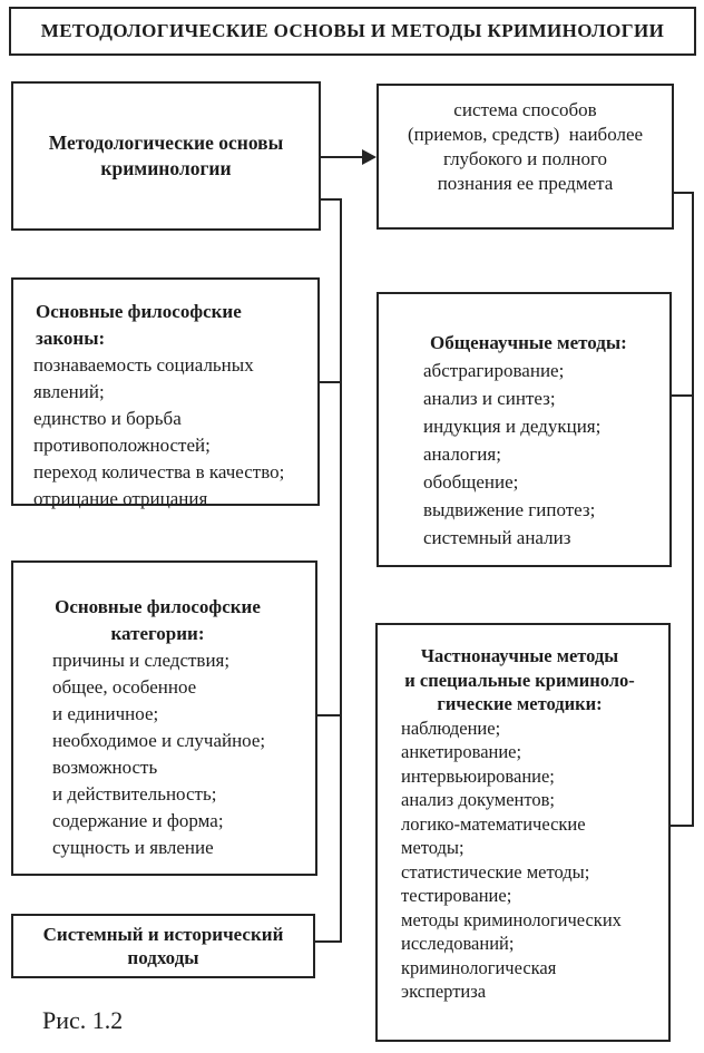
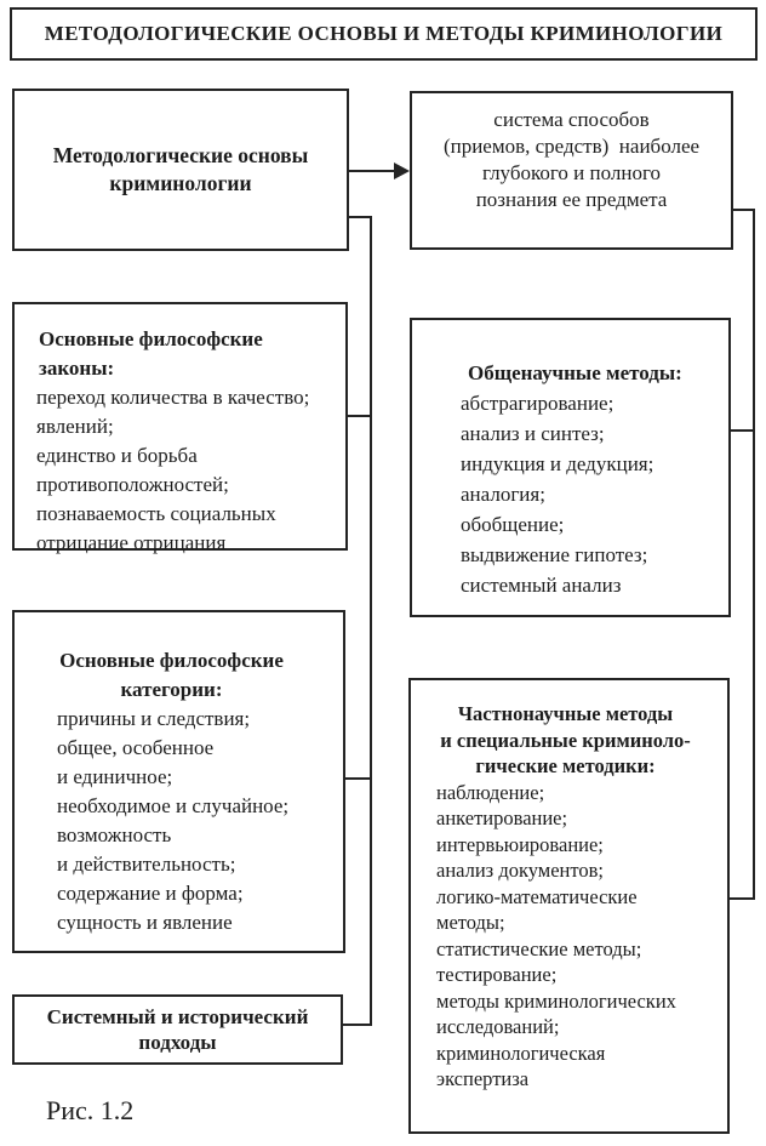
  МЕТОДОЛОГИЧЕСКИЕ ОСНОВЫ И МЕТОДЫ КРИМИНОЛОГИИ
  Методологические основы
  криминологии
  Основные философские законы:
- познаваемость социальных
+ переход количества в качество;
  явлений;
  единство и борьба
  противоположностей;
- переход количества в качество;
+ познаваемость социальных
  отрицание отрицания
  Основные философские
  категории:
  причины и следствия;
  общее, особенное
  и единичное;
  необходимое и случайное;
  возможность
  и действительность;
  содержание и форма;
  сущность и явление
  Системный и исторический
  подходы
  система способов
  (приемов, средств) наиболее
  глубокого и полного
  познания ее предмета
  Общенаучные методы:
  абстрагирование;
  анализ и синтез;
  индукция и дедукция;
  аналогия;
  обобщение;
  выдвижение гипотез;
  системный анализ
  Частнонаучные методы
  и специальные криминоло-
  гические методики:
  наблюдение;
  анкетирование;
  интервьюирование;
  анализ документов;
  логико-математические
  методы;
  статистические методы;
  тестирование;
  методы криминологических
  исследований;
  криминологическая
  экспертиза
  Рис. 1.2
